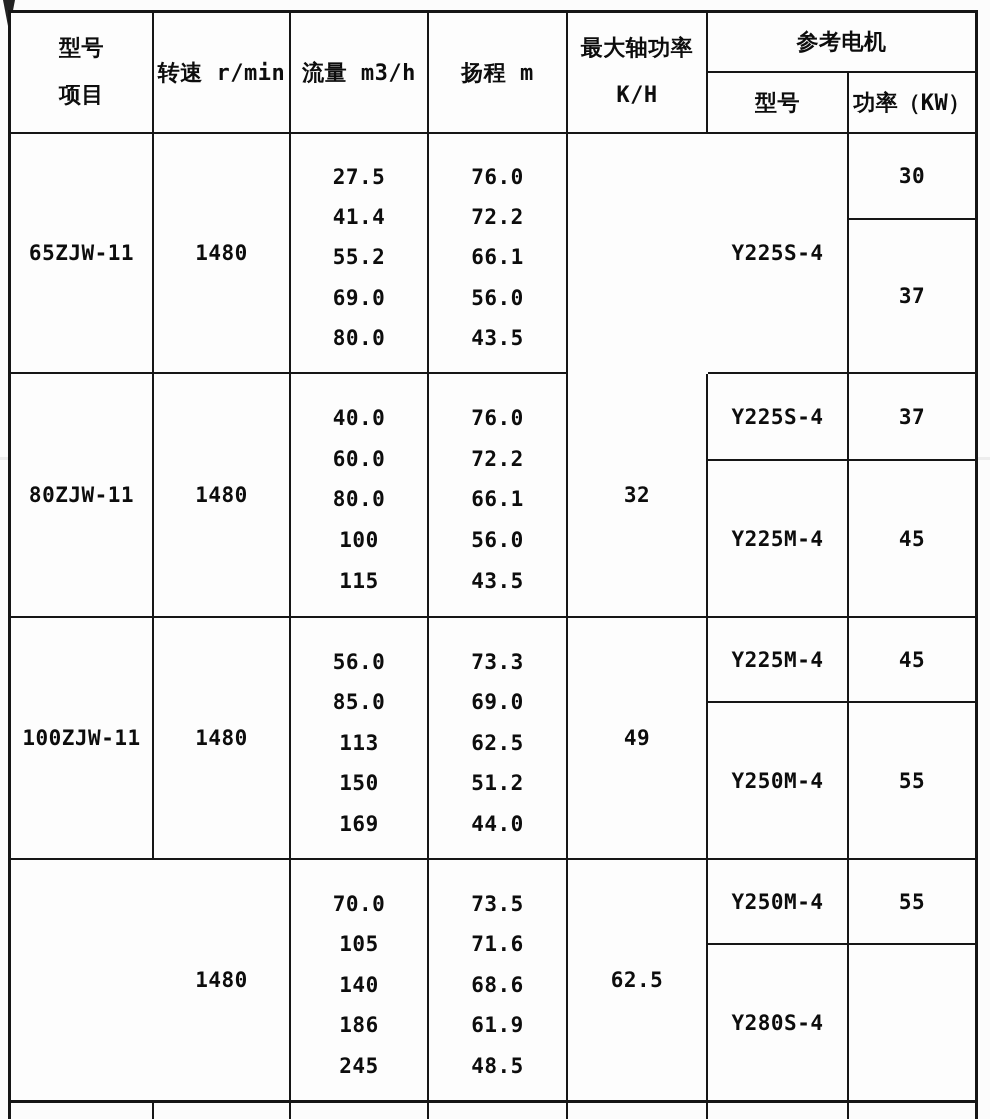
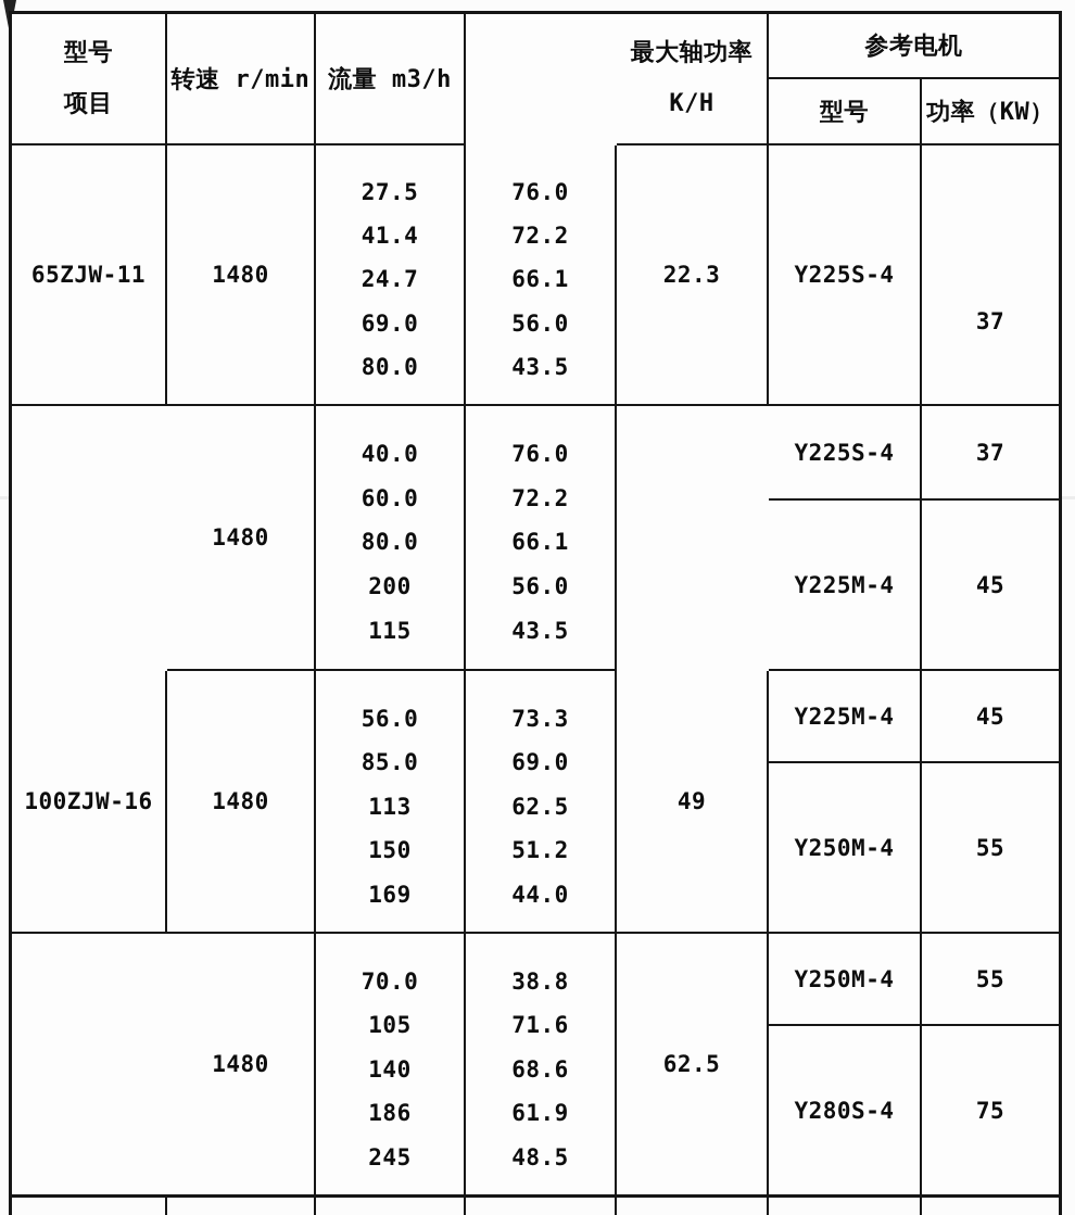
  型号
  项目
  转速 r/min
  流量 m3/h
- 扬程 m
  最大轴功率
  K/H
  参考电机
  型号
  功率（KW）
  65ZJW-11
  1480
  27.5
  41.4
- 55.2
+ 24.7
  69.0
  80.0
  76.0
  72.2
  66.1
  56.0
  43.5
+ 22.3
  Y225S-4
- 30
  37
- 80ZJW-11
  1480
  40.0
  60.0
  80.0
- 100
+ 200
  115
  76.0
  72.2
  66.1
  56.0
  43.5
- 32
  Y225S-4
  37
  Y225M-4
  45
- 100ZJW-11
+ 100ZJW-16
  1480
  56.0
  85.0
  113
  150
  169
  73.3
  69.0
  62.5
  51.2
  44.0
  49
  Y225M-4
  45
  Y250M-4
  55
  1480
  70.0
  105
  140
  186
  245
- 73.5
+ 38.8
  71.6
  68.6
  61.9
  48.5
  62.5
  Y250M-4
  55
  Y280S-4
+ 75
